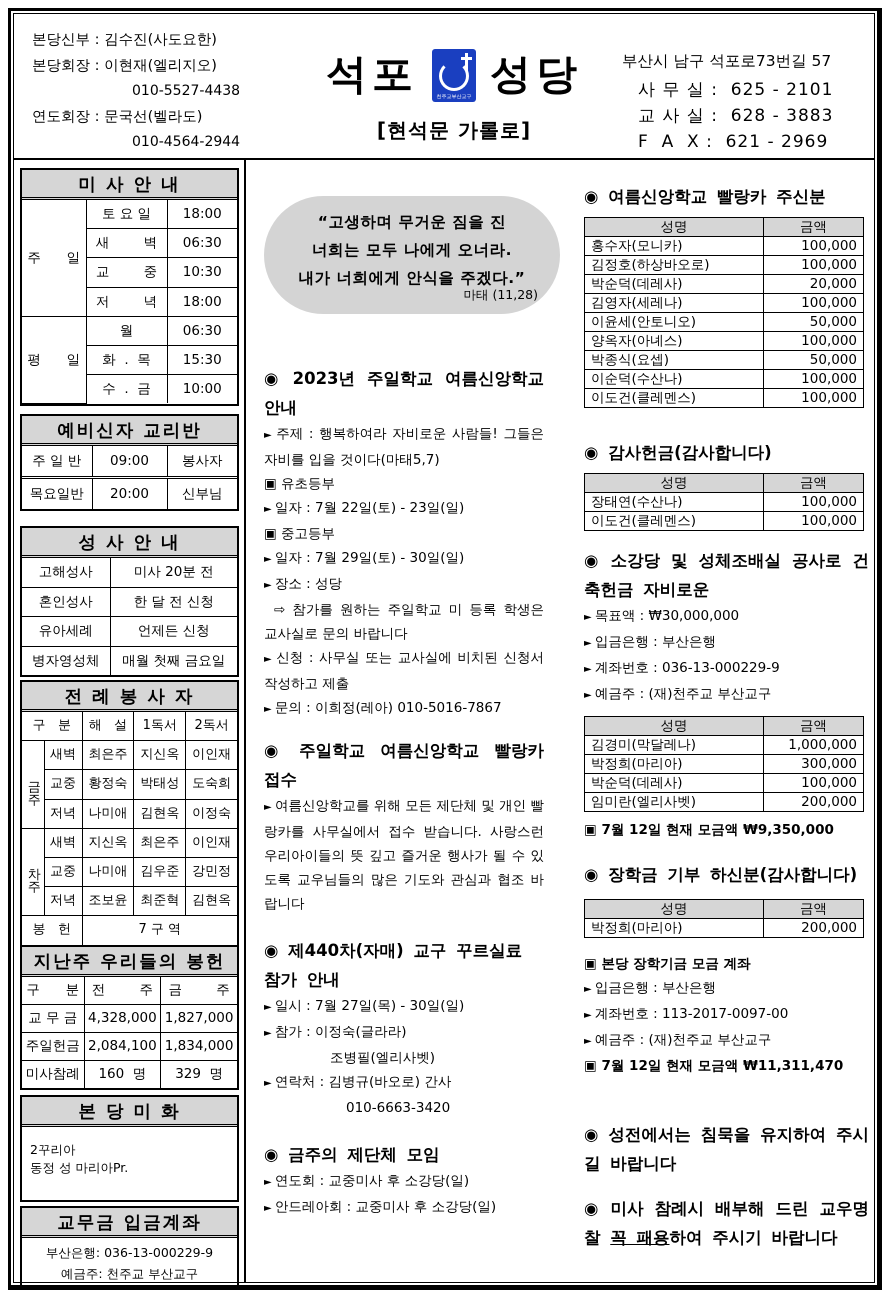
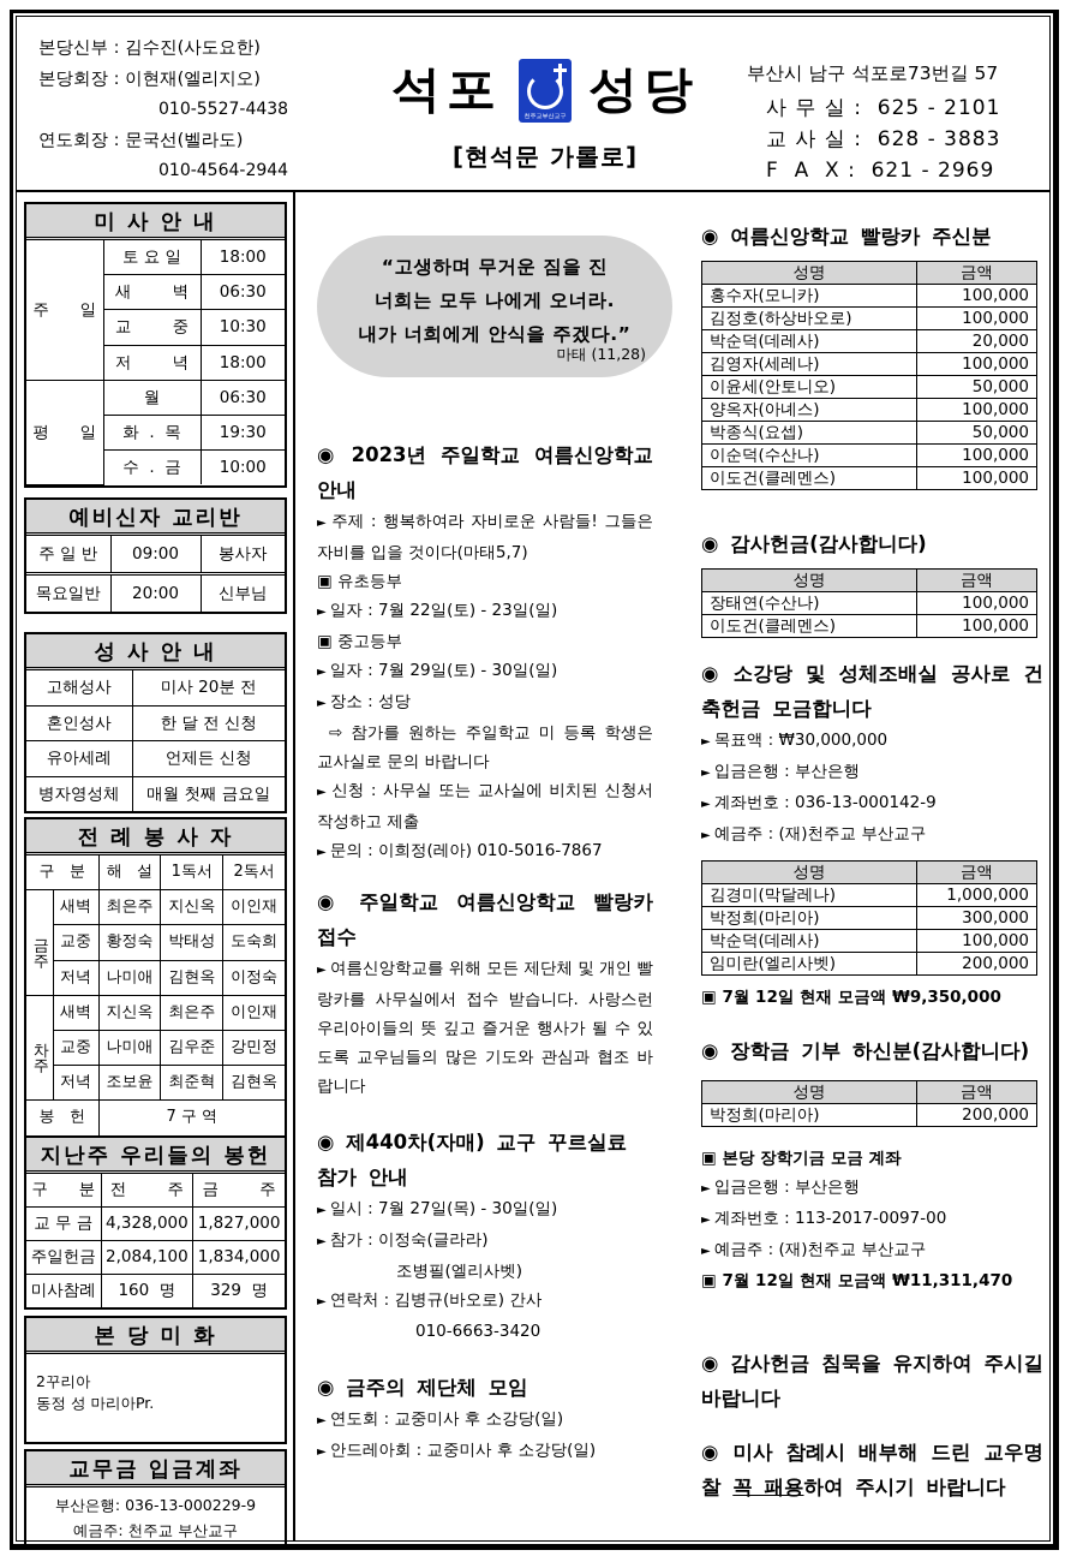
  본당신부 : 김수진(사도요한)
  본당회장 : 이현재(엘리지오)
  010-5527-4438
  연도회장 : 문국선(벨라도)
  010-4564-2944
  석포
  성당
  [현석문 가롤로]
  부산시 남구 석포로73번길 57
  사 무 실 : 625 - 2101
  교 사 실 : 628 - 3883
  F A X : 621 - 2969
  미 사 안 내
  주 일	토 요 일	18:00
  새 벽	06:30
  교 중	10:30
  저 녁	18:00
  평 일	월	06:30
- 화 . 목	15:30
+ 화 . 목	19:30
  수 . 금	10:00
  예비신자 교리반
  주 일 반	09:00	봉사자
  목요일반	20:00	신부님
  성 사 안 내
  고해성사	미사 20분 전
  혼인성사	한 달 전 신청
  유아세례	언제든 신청
  병자영성체	매월 첫째 금요일
  전 례 봉 사 자
  구 분	해 설	1독서	2독서
  교중	황정숙	박태성	도숙희
  저녁	나미애	김현옥	이정숙
  교중	나미애	김우준	강민정
  저녁	조보윤	최준혁	김현옥
  봉 헌	7 구 역
  지난주 우리들의 봉헌
  구 분	전 주	금 주
  교 무 금	4,328,000	1,827,000
  주일헌금	2,084,100	1,834,000
  미사참례	160 명	329 명
  본 당 미 화
  2꾸리아
  동정 성 마리아Pr.
  교무금 입금계좌
  부산은행: 036-13-000229-9
  예금주: 천주교 부산교구
  “고생하며 무거운 짐을 진
  너희는 모두 나에게 오너라.
  내가 너희에게 안식을 주겠다.”
  마태 (11,28)
  ◉ 2023년 주일학교 여름신앙학교 안내
  주제 : 행복하여라 자비로운 사람들! 그들은 자비를 입을 것이다(마태5,7)
  유초등부
  일자 : 7월 22일(토) - 23일(일)
  중고등부
  일자 : 7월 29일(토) - 30일(일)
  장소 : 성당
  ⇨ 참가를 원하는 주일학교 미 등록 학생은 교사실로 문의 바랍니다
  신청 : 사무실 또는 교사실에 비치된 신청서 작성하고 제출
  문의 : 이희정(레아) 010-5016-7867
  ◉ 주일학교 여름신앙학교 빨랑카 접수
  여름신앙학교를 위해 모든 제단체 및 개인 빨랑카를 사무실에서 접수 받습니다. 사랑스런 우리아이들의 뜻 깊고 즐거운 행사가 될 수 있도록 교우님들의 많은 기도와 관심과 협조 바랍니다
  ◉ 제440차(자매) 교구 꾸르실료 참가 안내
  일시 : 7월 27일(목) - 30일(일)
  참가 : 이정숙(글라라)
  조병필(엘리사벳)
  연락처 : 김병규(바오로) 간사
  010-6663-3420
  ◉ 금주의 제단체 모임
  연도회 : 교중미사 후 소강당(일)
  안드레아회 : 교중미사 후 소강당(일)
  ◉ 여름신앙학교 빨랑카 주신분
  성명	금액
  홍수자(모니카)	100,000
  김정호(하상바오로)	100,000
  박순덕(데레사)	20,000
  김영자(세레나)	100,000
  이윤세(안토니오)	50,000
  양옥자(아녜스)	100,000
  박종식(요셉)	50,000
  이순덕(수산나)	100,000
  이도건(클레멘스)	100,000
  ◉ 감사헌금(감사합니다)
  성명	금액
  장태연(수산나)	100,000
  이도건(클레멘스)	100,000
- ◉ 소강당 및 성체조배실 공사로 건축헌금 자비로운
+ ◉ 소강당 및 성체조배실 공사로 건축헌금 모금합니다
  목표액 : ₩30,000,000
  입금은행 : 부산은행
- 계좌번호 : 036-13-000229-9
+ 계좌번호 : 036-13-000142-9
  예금주 : (재)천주교 부산교구
  성명	금액
  김경미(막달레나)	1,000,000
  박정희(마리아)	300,000
  박순덕(데레사)	100,000
  임미란(엘리사벳)	200,000
  7월 12일 현재 모금액 ₩9,350,000
  ◉ 장학금 기부 하신분(감사합니다)
  성명	금액
  박정희(마리아)	200,000
  본당 장학기금 모금 계좌
  입금은행 : 부산은행
  계좌번호 : 113-2017-0097-00
  예금주 : (재)천주교 부산교구
  7월 12일 현재 모금액 ₩11,311,470
- ◉ 성전에서는 침묵을 유지하여 주시길 바랍니다
+ ◉ 감사헌금 침묵을 유지하여 주시길 바랍니다
  ◉ 미사 참례시 배부해 드린 교우명찰 꼭 패용하여 주시기 바랍니다
